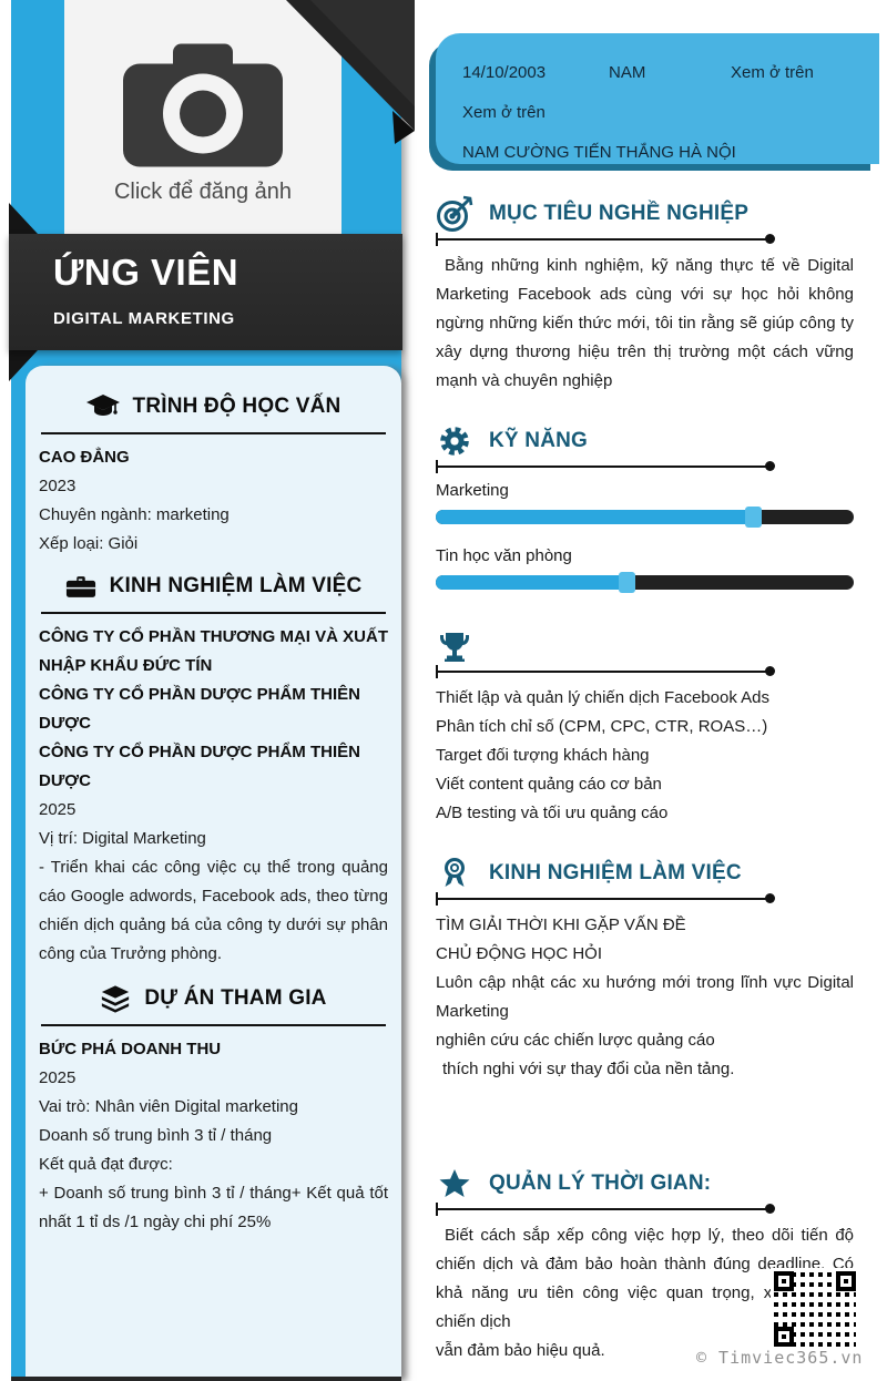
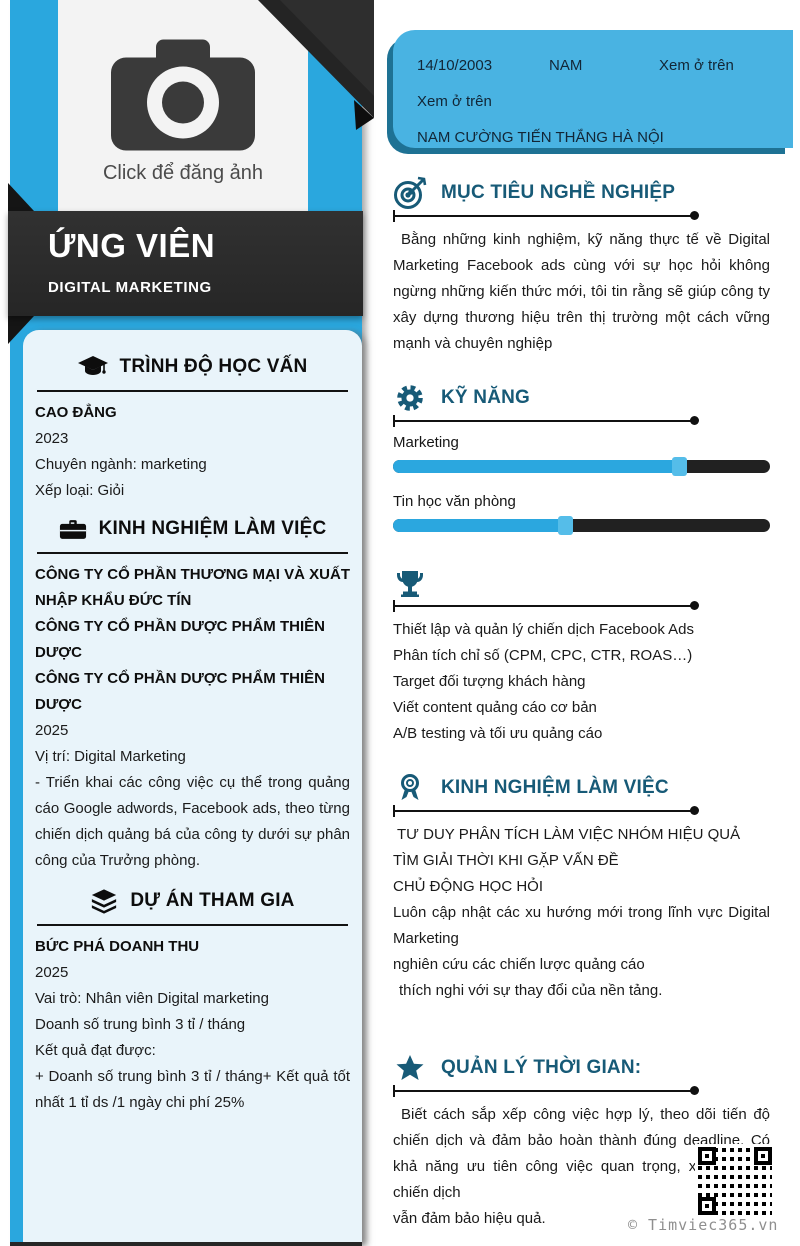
  Click để đăng ảnh
  ỨNG VIÊN
  DIGITAL MARKETING
  TRÌNH ĐỘ HỌC VẤN
  CAO ĐẲNG
  2023
  Chuyên ngành: marketing
  Xếp loại: Giỏi
  KINH NGHIỆM LÀM VIỆC
  CÔNG TY CỔ PHẦN THƯƠNG MẠI VÀ XUẤT NHẬP KHẨU ĐỨC TÍN
  CÔNG TY CỔ PHẦN DƯỢC PHẨM THIÊN DƯỢC
  CÔNG TY CỔ PHẦN DƯỢC PHẨM THIÊN DƯỢC
  2025
  Vị trí: Digital Marketing
  - Triển khai các công việc cụ thể trong quảng cáo Google adwords, Facebook ads, theo từng chiến dịch quảng bá của công ty dưới sự phân công của Trưởng phòng.
  DỰ ÁN THAM GIA
  BỨC PHÁ DOANH THU
  2025
  Vai trò: Nhân viên Digital marketing
  Doanh số trung bình 3 tỉ / tháng
  Kết quả đạt được:
  + Doanh số trung bình 3 tỉ / tháng+ Kết quả tốt nhất 1 tỉ ds /1 ngày chi phí 25%
  14/10/2003
  NAM
  Xem ở trên
  Xem ở trên
  NAM CƯỜNG TIẾN THẮNG HÀ NỘI
  MỤC TIÊU NGHỀ NGHIỆP
  Bằng những kinh nghiệm, kỹ năng thực tế về Digital Marketing Facebook ads cùng với sự học hỏi không ngừng những kiến thức mới, tôi tin rằng sẽ giúp công ty xây dựng thương hiệu trên thị trường một cách vững mạnh và chuyên nghiệp
  KỸ NĂNG
  Marketing
  Tin học văn phòng
  Thiết lập và quản lý chiến dịch Facebook Ads
  Phân tích chỉ số (CPM, CPC, CTR, ROAS…)
  Target đối tượng khách hàng
  Viết content quảng cáo cơ bản
  A/B testing và tối ưu quảng cáo
  KINH NGHIỆM LÀM VIỆC
+ TƯ DUY PHÂN TÍCH LÀM VIỆC NHÓM HIỆU QUẢ
  TÌM GIẢI THỜI KHI GẶP VẤN ĐỀ
  CHỦ ĐỘNG HỌC HỎI
  Luôn cập nhật các xu hướng mới trong lĩnh vực Digital Marketing
  nghiên cứu các chiến lược quảng cáo
  thích nghi với sự thay đổi của nền tảng.
  QUẢN LÝ THỜI GIAN:
  Biết cách sắp xếp công việc hợp lý, theo dõi tiến độ chiến dịch và đảm bảo hoàn thành đúng deadline. Có khả năng ưu tiên công việc quan trọng, x chiến dịch
  vẫn đảm bảo hiệu quả.
  © Timviec365.vn
